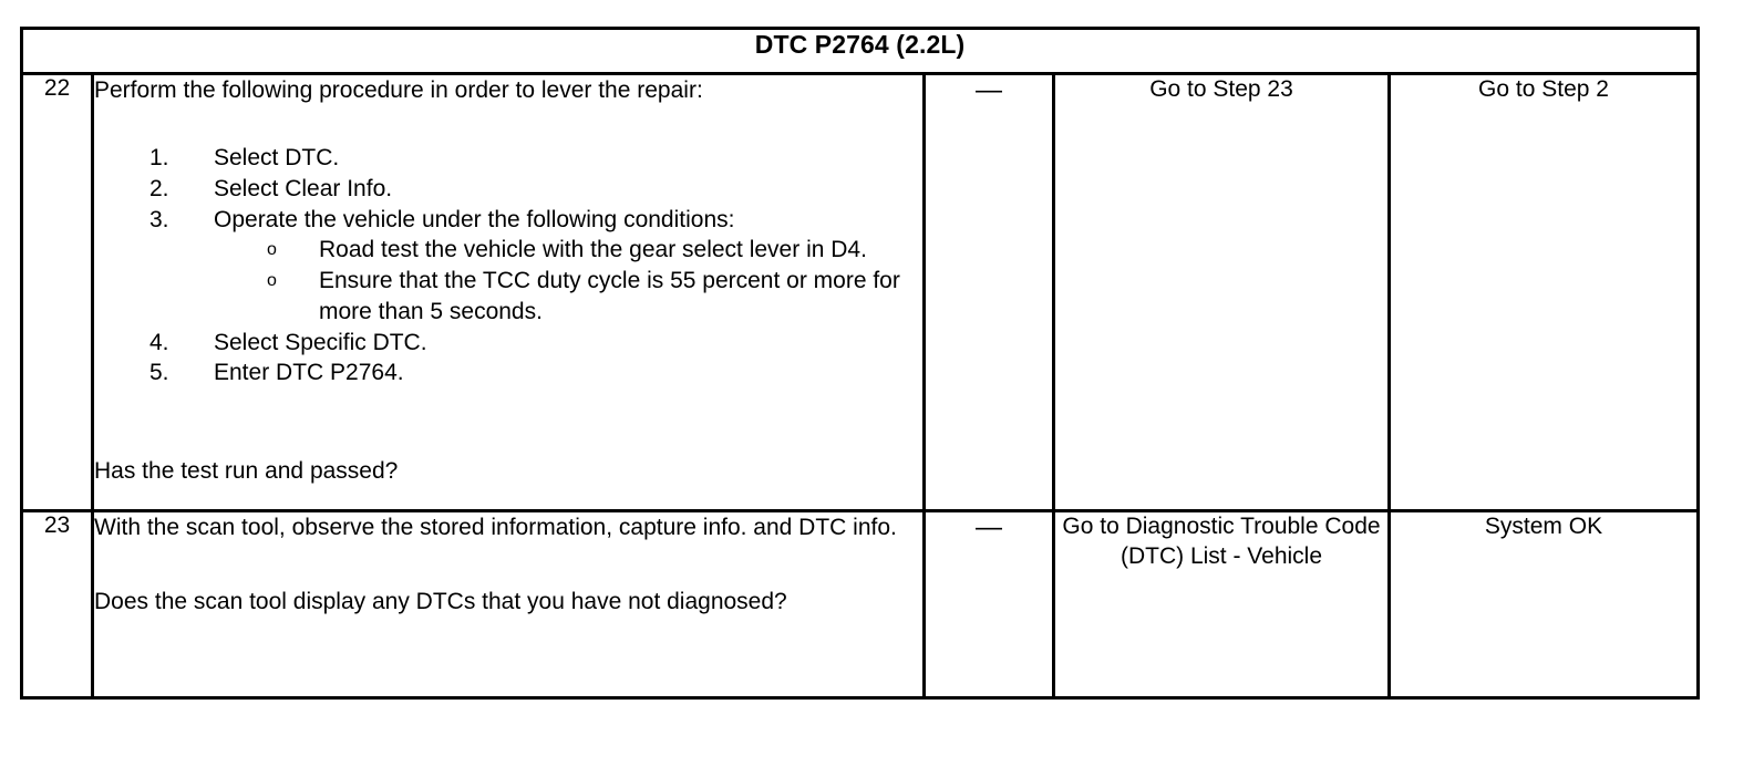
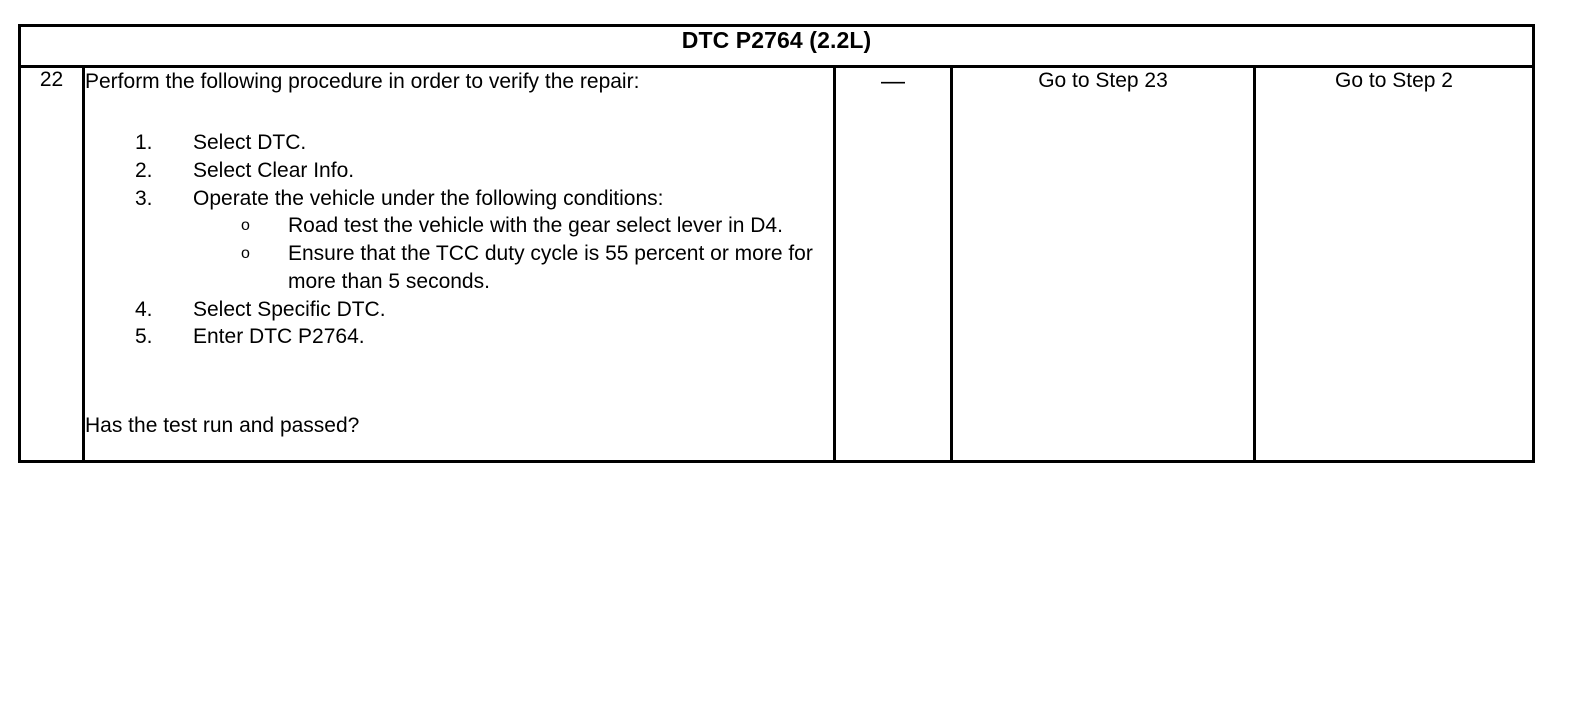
  DTC P2764 (2.2L)
- 22	Perform the following procedure in order to lever the repair: 1. Select DTC. 2. Select Clear Info. 3. Operate the vehicle under the following conditions: o Road test the vehicle with the gear select lever in D4. o Ensure that the TCC duty cycle is 55 percent or more for more than 5 seconds. 4. Select Specific DTC. 5. Enter DTC P2764. Has the test run and passed?	—	Go to Step 23	Go to Step 2
+ 22	Perform the following procedure in order to verify the repair: 1. Select DTC. 2. Select Clear Info. 3. Operate the vehicle under the following conditions: o Road test the vehicle with the gear select lever in D4. o Ensure that the TCC duty cycle is 55 percent or more for more than 5 seconds. 4. Select Specific DTC. 5. Enter DTC P2764. Has the test run and passed?	—	Go to Step 23	Go to Step 2
- 23	With the scan tool, observe the stored information, capture info. and DTC info. Does the scan tool display any DTCs that you have not diagnosed?	—	Go to Diagnostic Trouble Code (DTC) List - Vehicle	System OK
